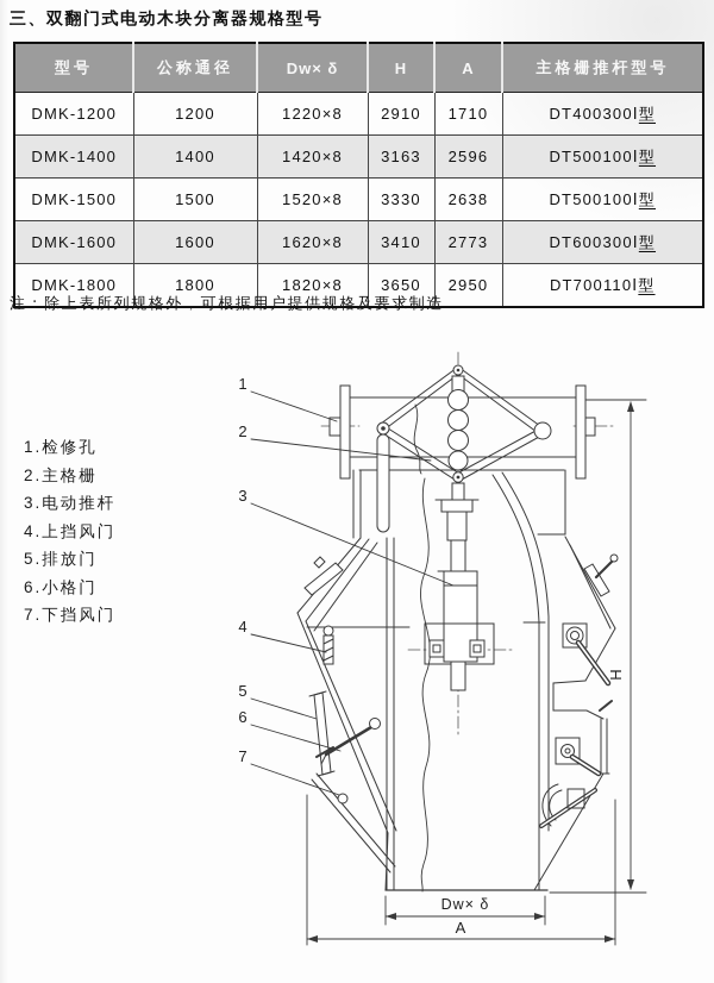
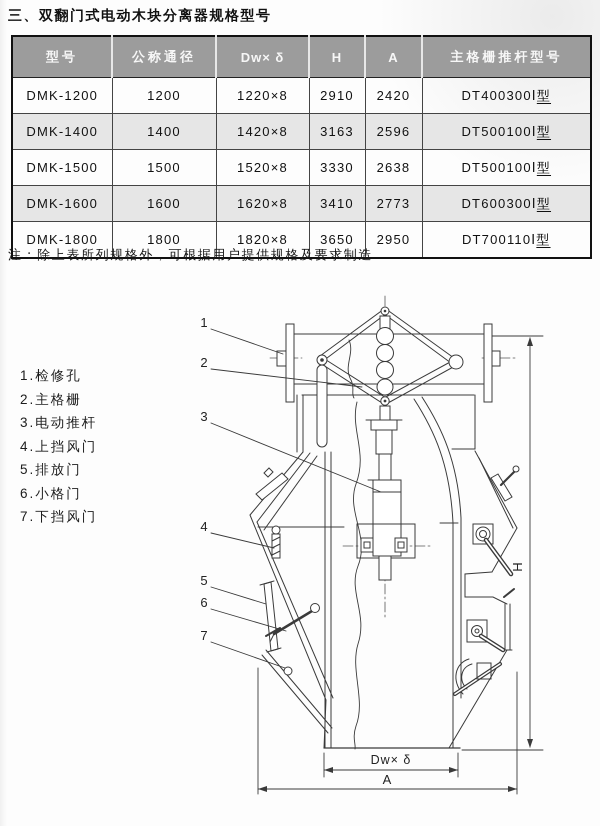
  三、双翻门式电动木块分离器规格型号
  型号	公称通径	Dw× δ	H	A	主格栅推杆型号
- DMK-1200	1200	1220×8	2910	1710	DT400300Ⅰ型
+ DMK-1200	1200	1220×8	2910	2420	DT400300Ⅰ型
  DMK-1400	1400	1420×8	3163	2596	DT500100Ⅰ型
  DMK-1500	1500	1520×8	3330	2638	DT500100Ⅰ型
  DMK-1600	1600	1620×8	3410	2773	DT600300Ⅰ型
  DMK-1800	1800	1820×8	3650	2950	DT700110Ⅰ型
  注：除上表所列规格外，可根据用户提供规格及要求制造
  1.检修孔
  2.主格栅
  3.电动推杆
  4.上挡风门
  5.排放门
  6.小格门
  7.下挡风门
  1
  2
  3
  4
  5
  6
  7
  Dw× δ
  A
